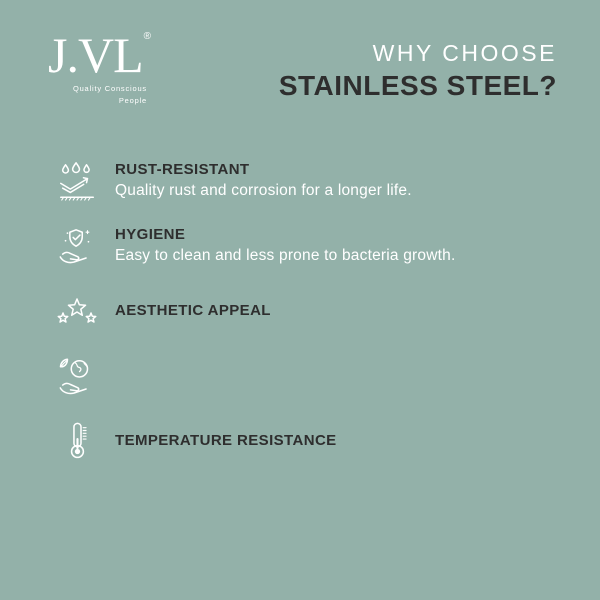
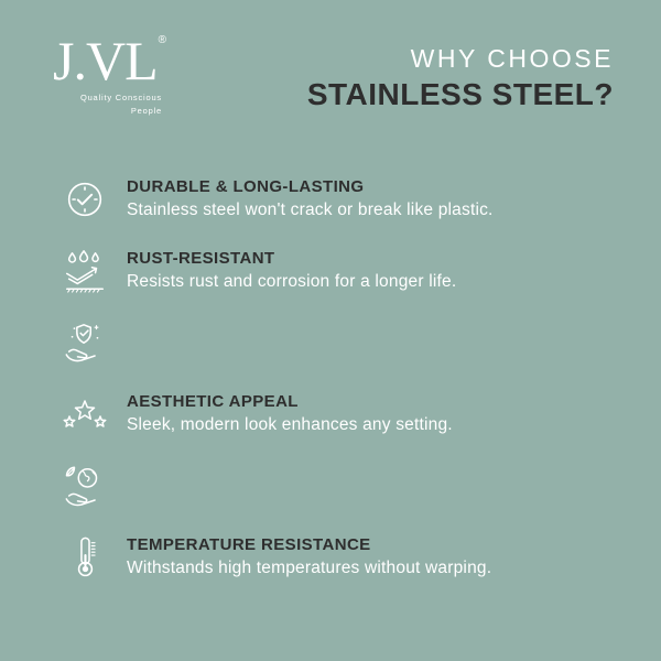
  J.VL®
  Quality Conscious
  People
  WHY CHOOSE
  STAINLESS STEEL?
+ DURABLE & LONG-LASTING
+ Stainless steel won't crack or break like plastic.
  RUST-RESISTANT
- Quality rust and corrosion for a longer life.
+ Resists rust and corrosion for a longer life.
- HYGIENE
- Easy to clean and less prone to bacteria growth.
  AESTHETIC APPEAL
+ Sleek, modern look enhances any setting.
  TEMPERATURE RESISTANCE
+ Withstands high temperatures without warping.
